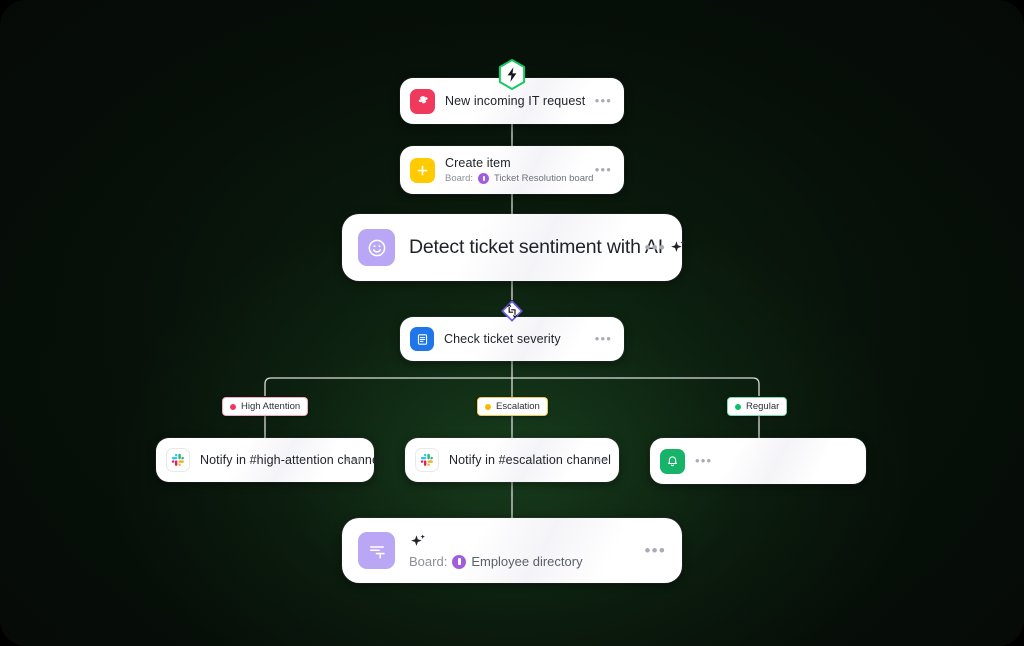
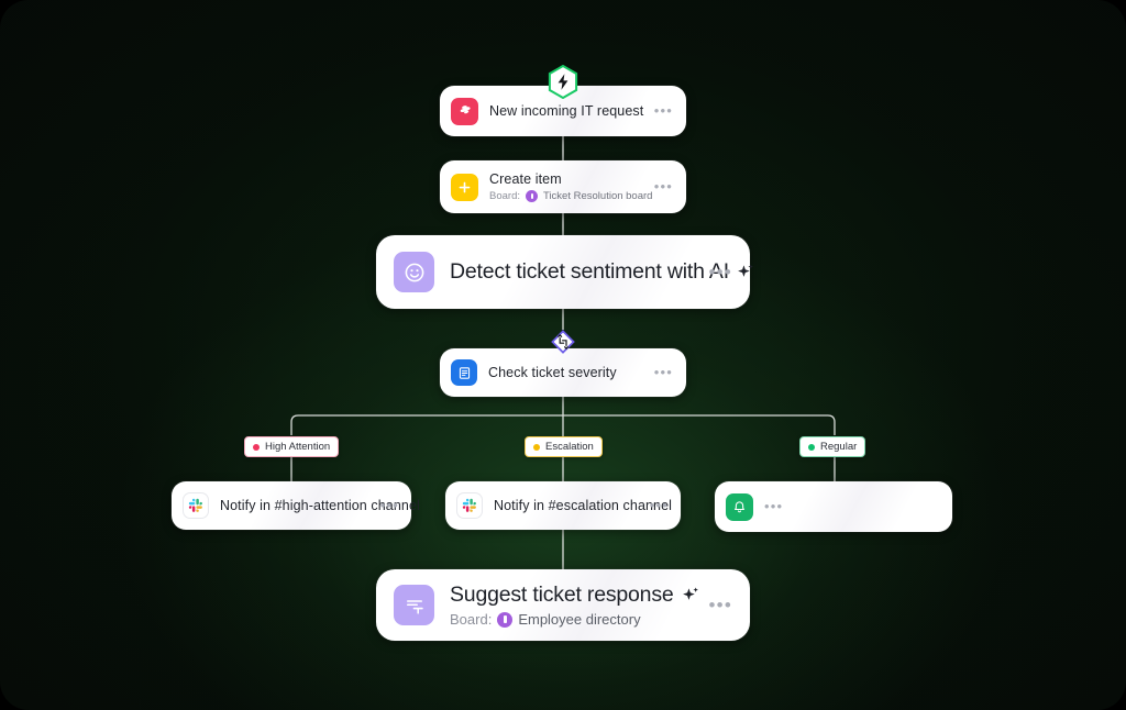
  New incoming IT request
  •••
  Create item
  Board:
  Ticket Resolution board
  •••
  Detect ticket sentiment with AI
  •••
  Check ticket severity
  •••
  High Attention
  Escalation
  Regular
  Notify in #high-attention cnel
  •••
  Notify in #escalation chan
  •••
  •••
+ Suggest ticket response
  Board:
  Employee directory
  •••
